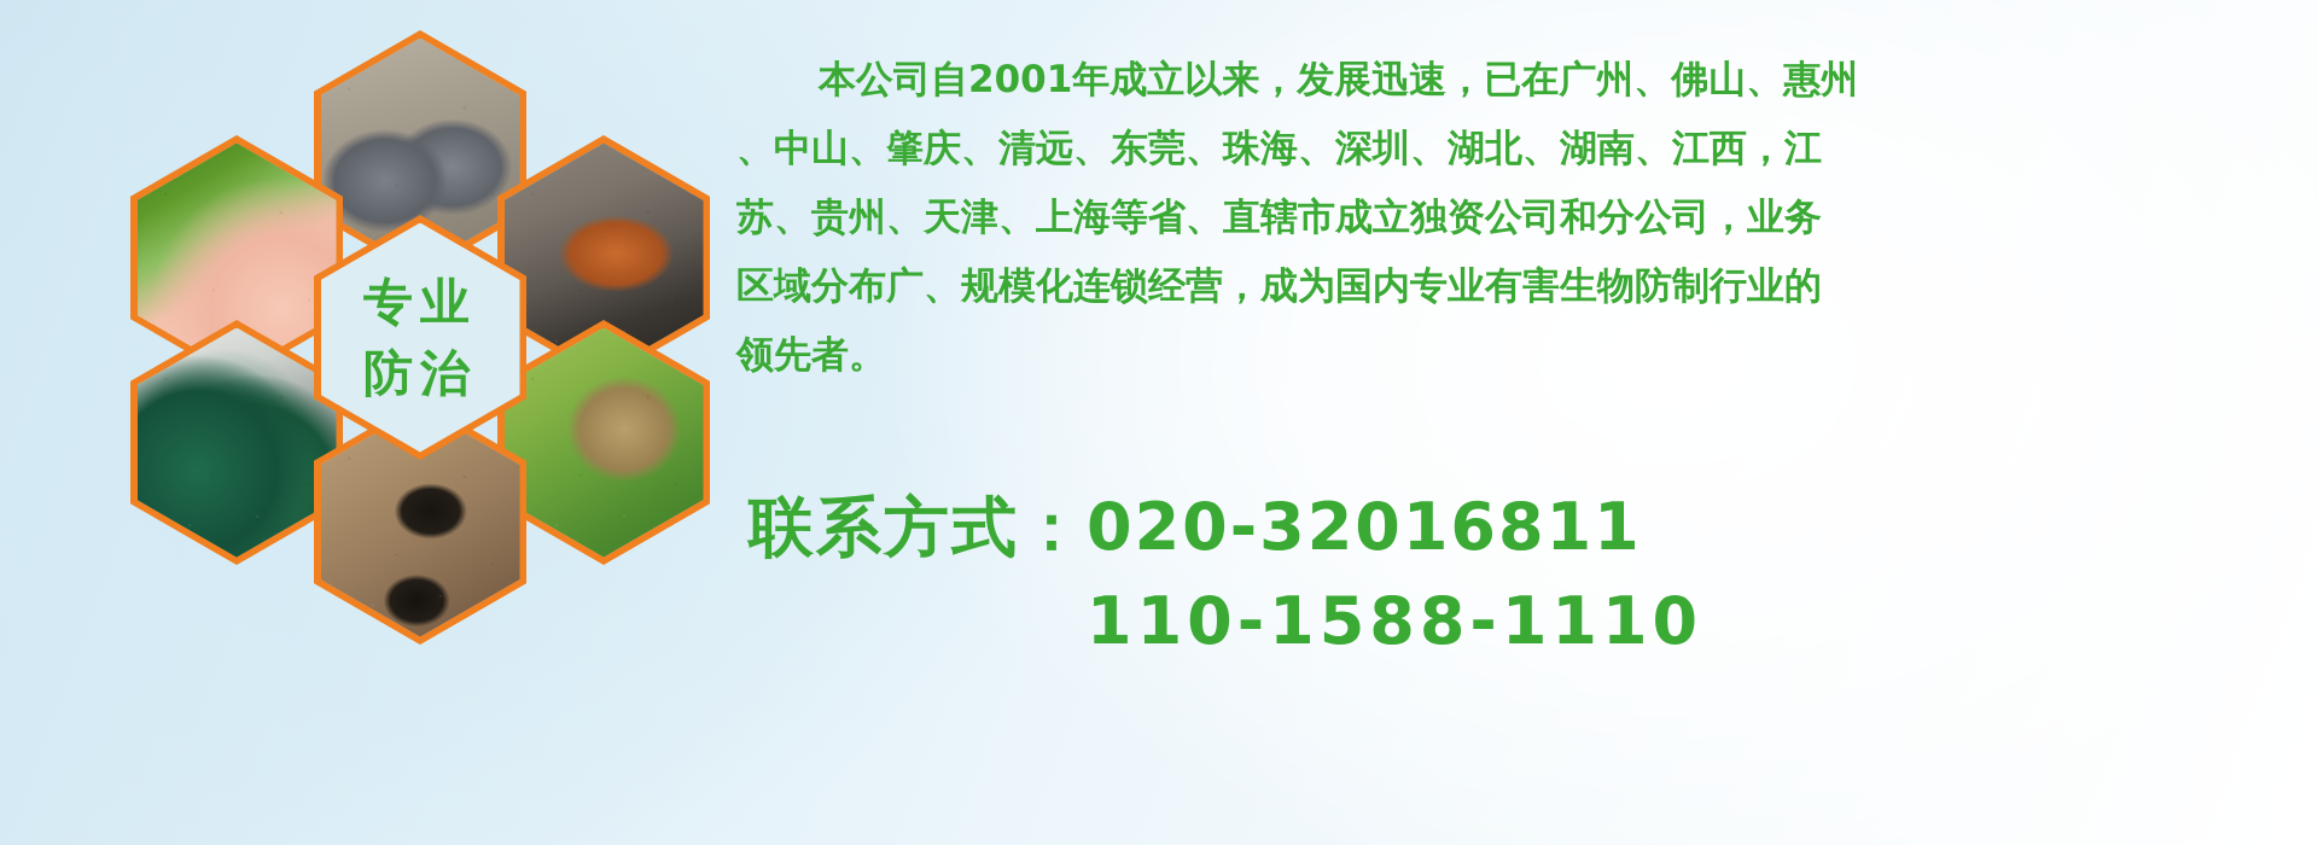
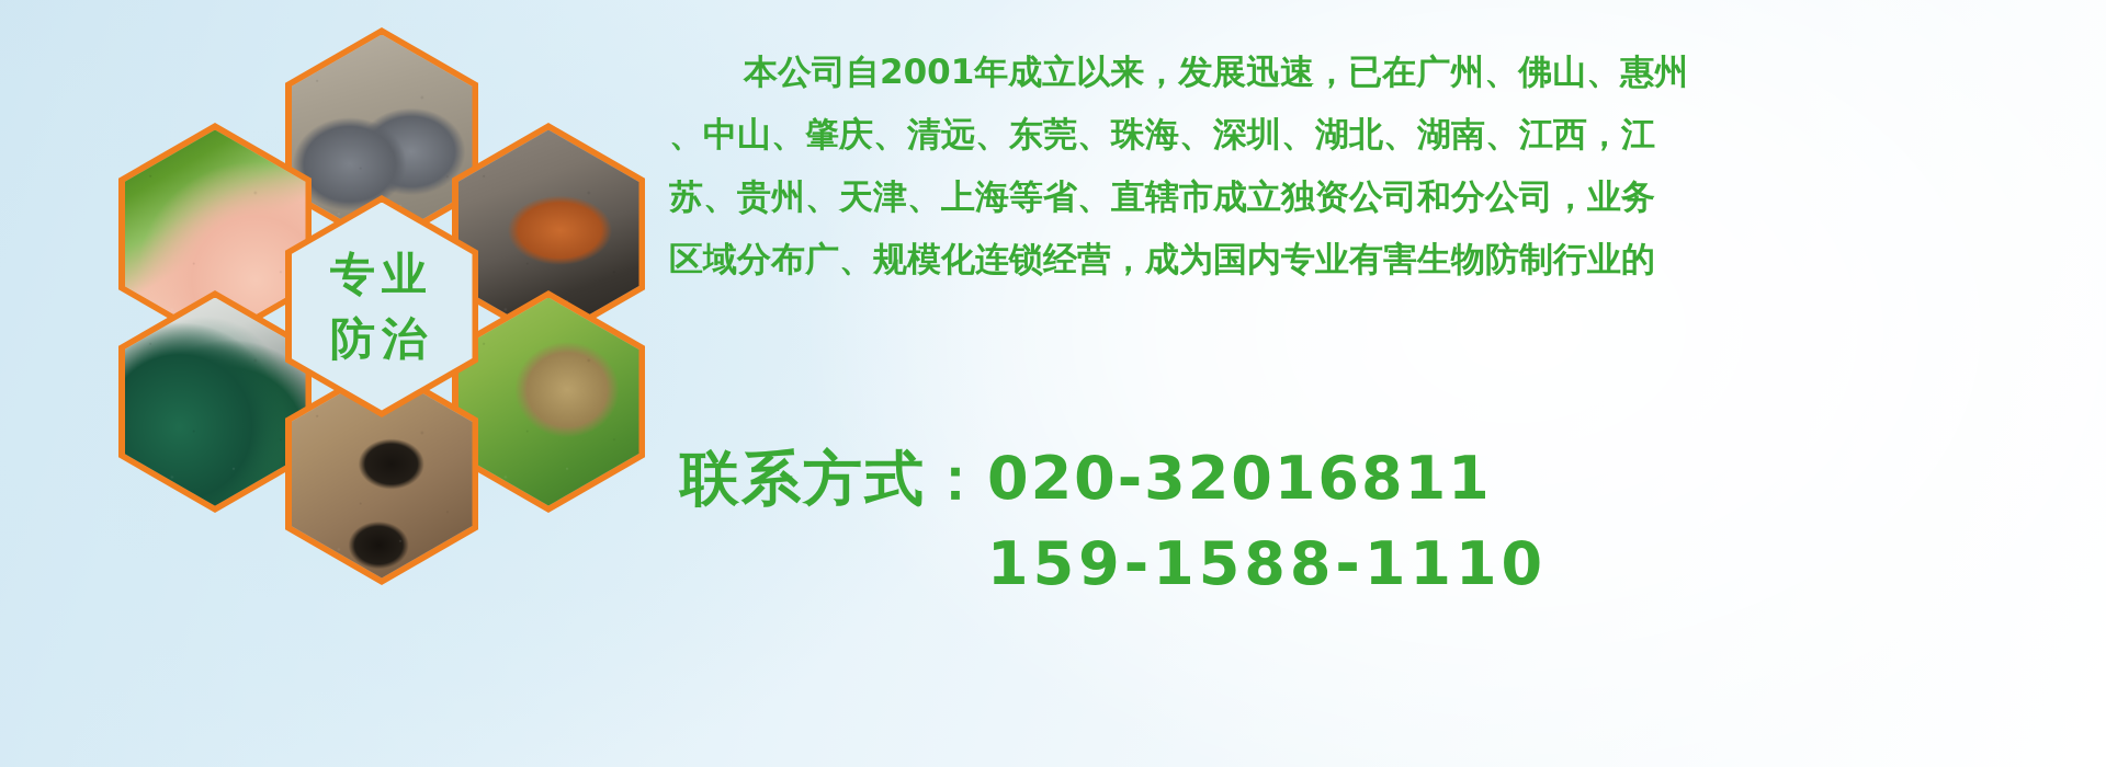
  专业
  防治
  本公司自2001年成立以来，发展迅速，已在广州、佛山、惠州
  、中山、肇庆、清远、东莞、珠海、深圳、湖北、湖南、江西，江
  苏、贵州、天津、上海等省、直辖市成立独资公司和分公司，业务
  区域分布广、规模化连锁经营，成为国内专业有害生物防制行业的
- 领先者。
  联系方式：020-32016811
- 110-1588-1110
+ 159-1588-1110
